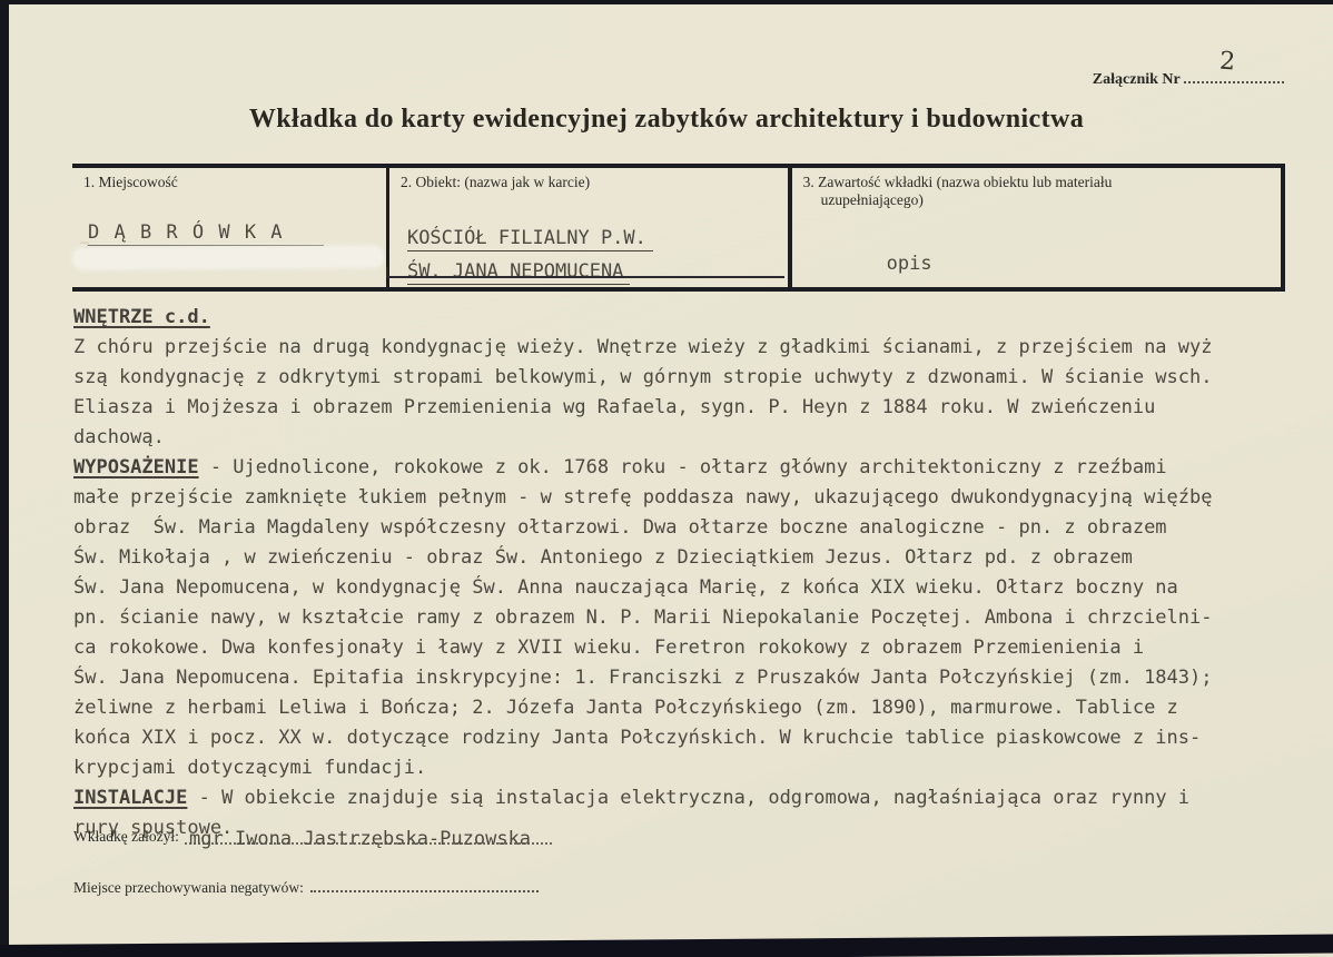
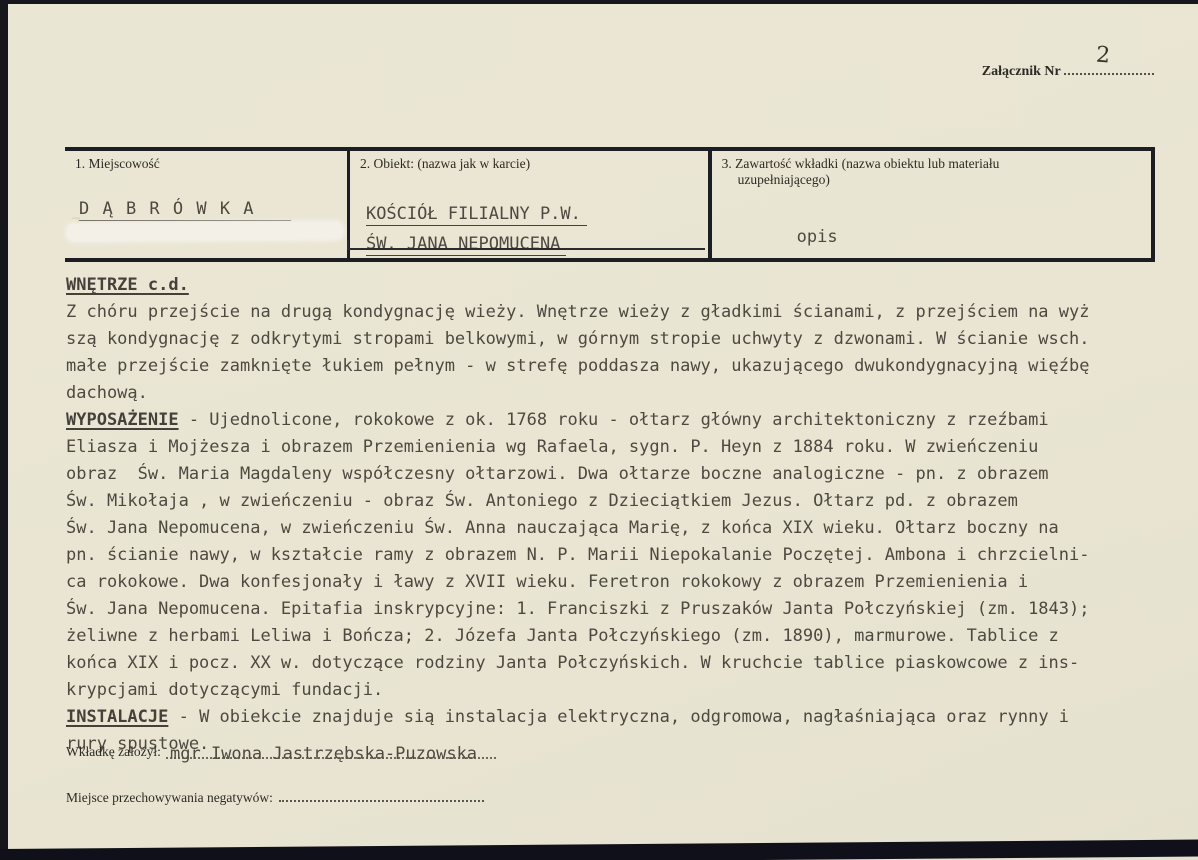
  Załącznik Nr
- Wkładka do karty ewidencyjnej zabytków architektury i budownictwa
  1. Miejscowość
  D Ą B R Ó W K A
  2. Obiekt: (nazwa jak w karcie)
  KOŚCIÓŁ FILIALNY P.W.
  ŚW. JANA NEPOMUCENA
  3. Zawartość wkładki (nazwa obiektu lub materiału uzupełniającego)
  opis
  WNĘTRZE c.d.
  Z chóru przejście na drugą kondygnację wieży. Wnętrze wieży z gładkimi ścianami, z przejściem na wyż
  szą kondygnację z odkrytymi stropami belkowymi, w górnym stropie uchwyty z dzwonami. W ścianie wsch.
- Eliasza i Mojżesza i obrazem Przemienienia wg Rafaela, sygn. P. Heyn z 1884 roku. W zwieńczeniu
+ małe przejście zamknięte łukiem pełnym - w strefę poddasza nawy, ukazującego dwukondygnacyjną więźbę
  dachową.
  WYPOSAŻENIE - Ujednolicone, rokokowe z ok. 1768 roku - ołtarz główny architektoniczny z rzeźbami
- małe przejście zamknięte łukiem pełnym - w strefę poddasza nawy, ukazującego dwukondygnacyjną więźbę
+ Eliasza i Mojżesza i obrazem Przemienienia wg Rafaela, sygn. P. Heyn z 1884 roku. W zwieńczeniu
  obraz Św. Maria Magdaleny współczesny ołtarzowi. Dwa ołtarze boczne analogiczne - pn. z obrazem
  Św. Mikołaja , w zwieńczeniu - obraz Św. Antoniego z Dzieciątkiem Jezus. Ołtarz pd. z obrazem
- Św. Jana Nepomucena, w kondygnację Św. Anna nauczająca Marię, z końca XIX wieku. Ołtarz boczny na
+ Św. Jana Nepomucena, w zwieńczeniu Św. Anna nauczająca Marię, z końca XIX wieku. Ołtarz boczny na
  pn. ścianie nawy, w kształcie ramy z obrazem N. P. Marii Niepokalanie Poczętej. Ambona i chrzcielni-
  ca rokokowe. Dwa konfesjonały i ławy z XVII wieku. Feretron rokokowy z obrazem Przemienienia i
  Św. Jana Nepomucena. Epitafia inskrypcyjne: 1. Franciszki z Pruszaków Janta Połczyńskiej (zm. 1843);
  żeliwne z herbami Leliwa i Bończa; 2. Józefa Janta Połczyńskiego (zm. 1890), marmurowe. Tablice z
  końca XIX i pocz. XX w. dotyczące rodziny Janta Połczyńskich. W kruchcie tablice piaskowcowe z ins-
  krypcjami dotyczącymi fundacji.
  INSTALACJE - W obiekcie znajduje sią instalacja elektryczna, odgromowa, nagłaśniająca oraz rynny i
  rury spustowe.
  Wkładkę założył:
  mgr Iwona Jastrzębska-Puzowska
  Miejsce przechowywania negatywów:
